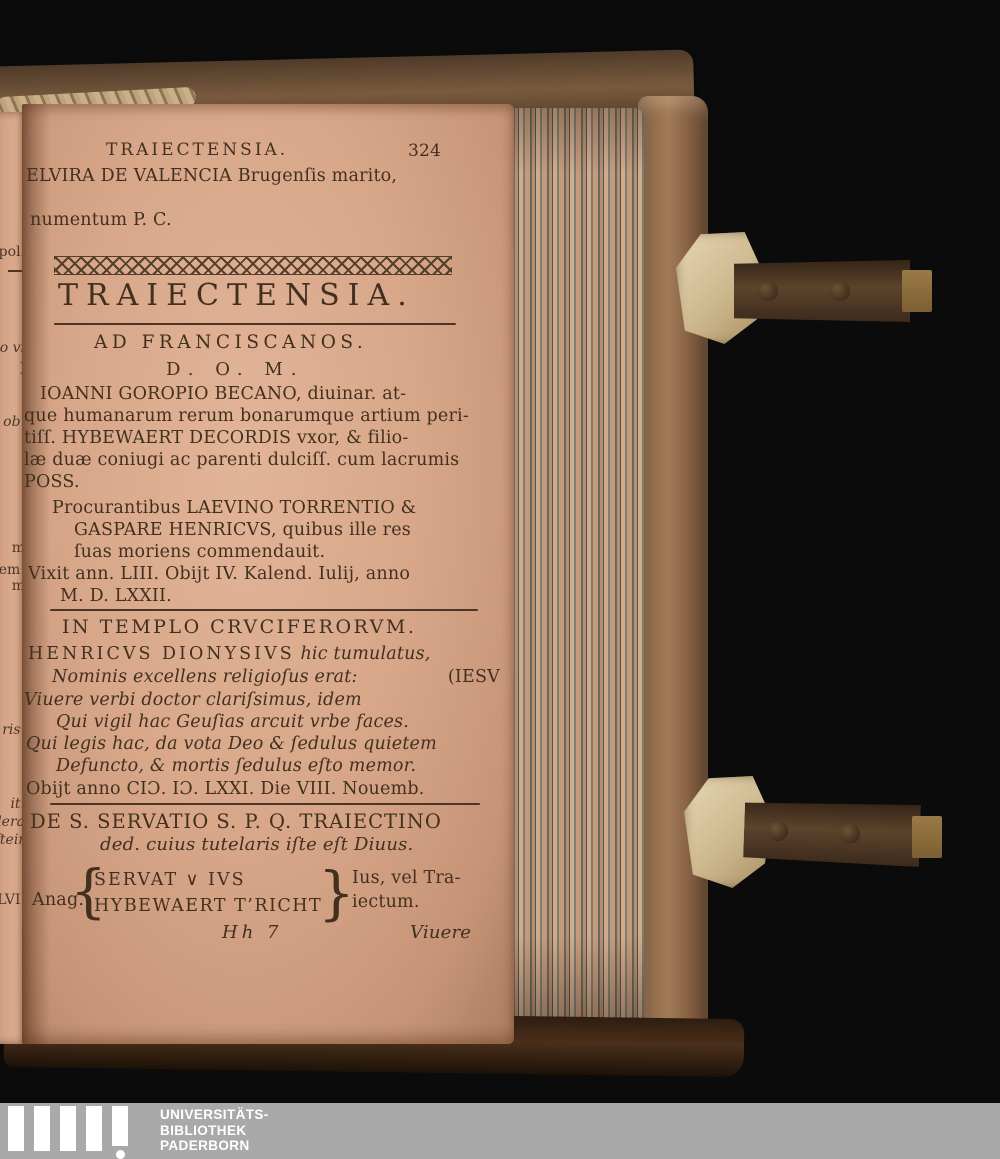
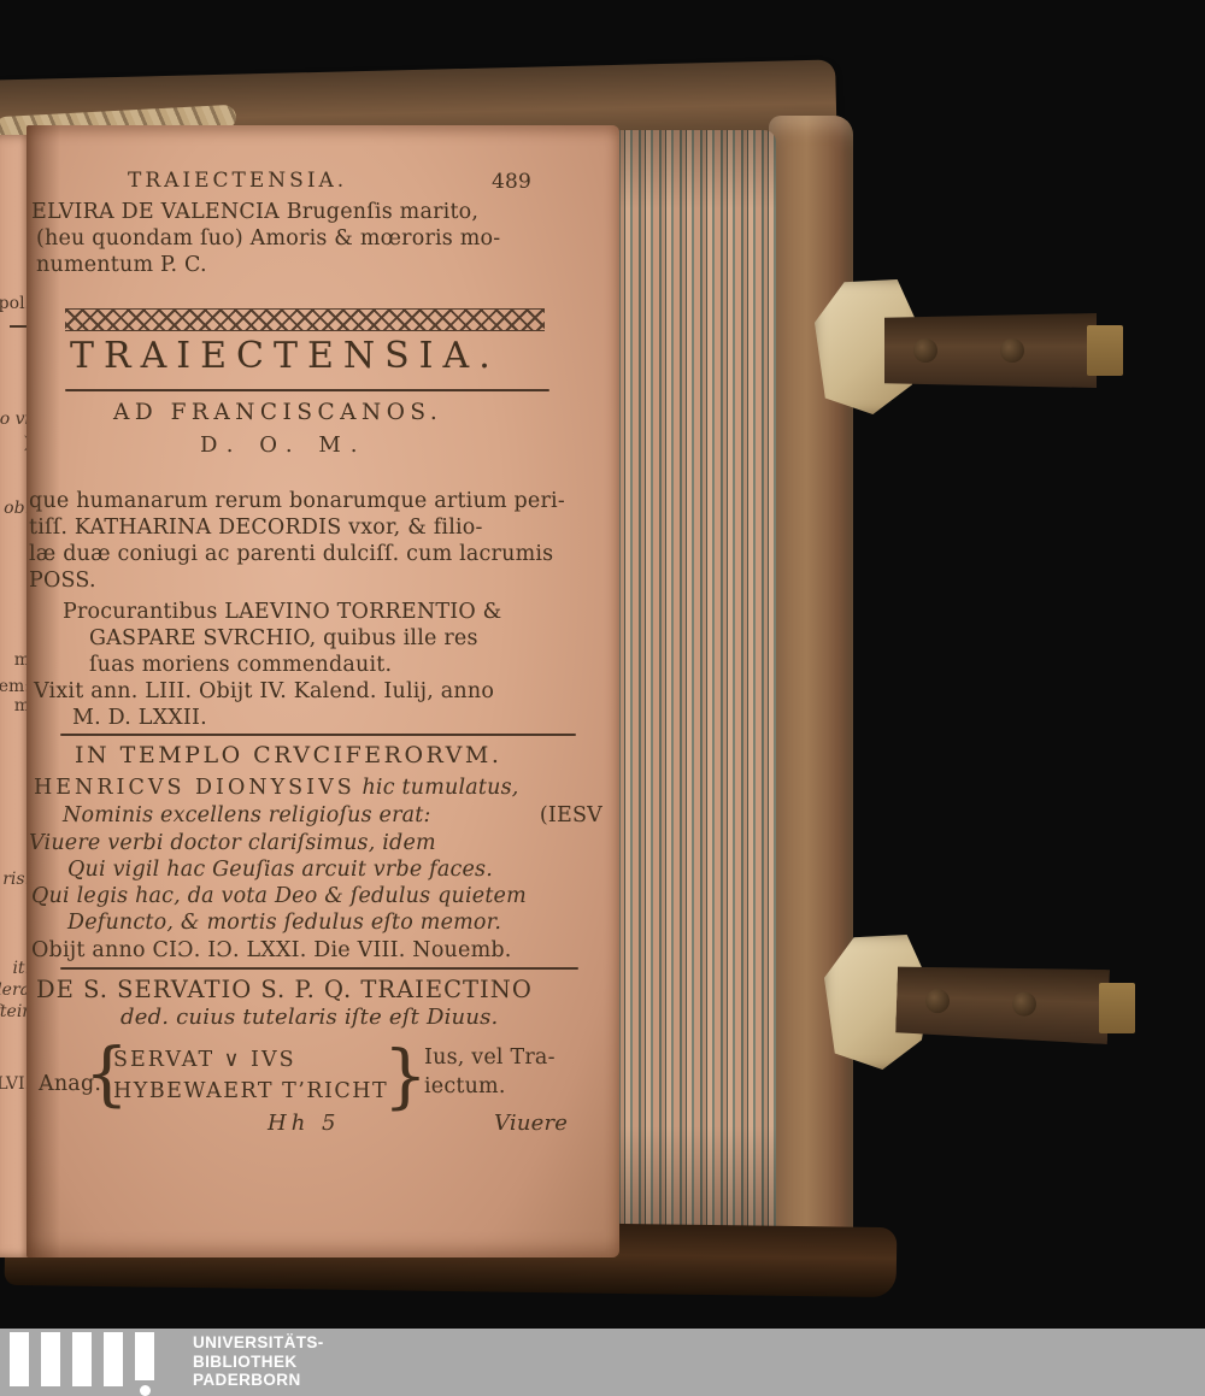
  pol
  m
  m
  ris
  era
  LVI
  TRAIECTENSIA.
- 324
+ 489
  ELVIRA DE VALENCIA Brugenſis marito,
+ (heu quondam ſuo) Amoris & mœroris mo-
  numentum P. C.
  TRAIECTENSIA.
  AD FRANCISCANOS.
  D. O. M.
- IOANNI GOROPIO BECANO, diuinar. at-
  que humanarum rerum bonarumque artium peri-
- tiſſ. HYBEWAERT DECORDIS vxor, & filio-
+ tiſſ. KATHARINA DECORDIS vxor, & filio-
  læ duæ coniugi ac parenti dulciſſ. cum lacrumis
  POSS.
  Procurantibus LAEVINO TORRENTIO &
- GASPARE HENRICVS, quibus ille res
+ GASPARE SVRCHIO, quibus ille res
  ſuas moriens commendauit.
  Vixit ann. LIII. Obijt IV. Kalend. Iulij, anno
  M. D. LXXII.
  IN TEMPLO CRVCIFERORVM.
  HENRICVS DIONYSIVS hic tumulatus,
  Nominis excellens religioſus erat:
  (IESV
  Viuere verbi doctor clariſsimus, idem
  Qui vigil hac Geuſias arcuit vrbe faces.
  Qui legis hac, da vota Deo & ſedulus quietem
  Defuncto, & mortis ſedulus eſto memor.
  Obijt anno CIƆ. IƆ. LXXI. Die VIII. Nouemb.
  DE S. SERVATIO S. P. Q. TRAIECTINO
  ded. cuius tutelaris iſte eſt Diuus.
  Anag.
  {
  SERVAT ∨ IVS
  HYBEWAERT T’RICHT
  }
  Ius, vel Tra-
  iectum.
- Hh 7
+ Hh 5
  Viuere
  UNIVERSITÄTS-
  BIBLIOTHEK
  PADERBORN
